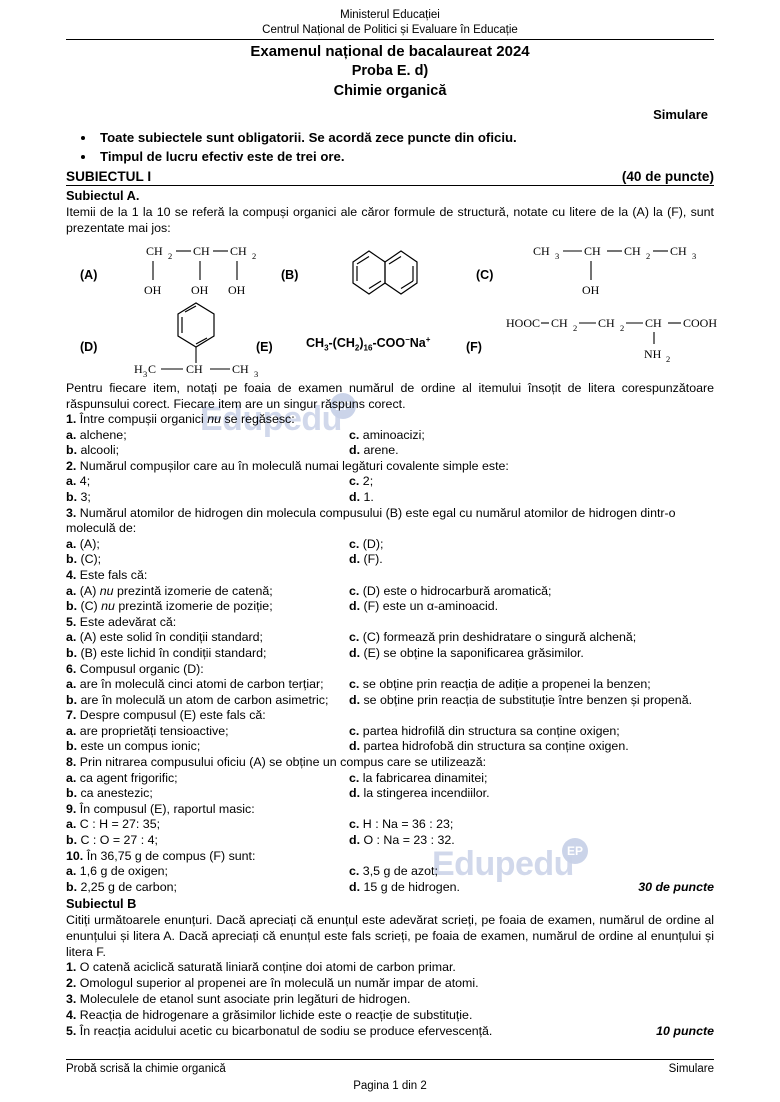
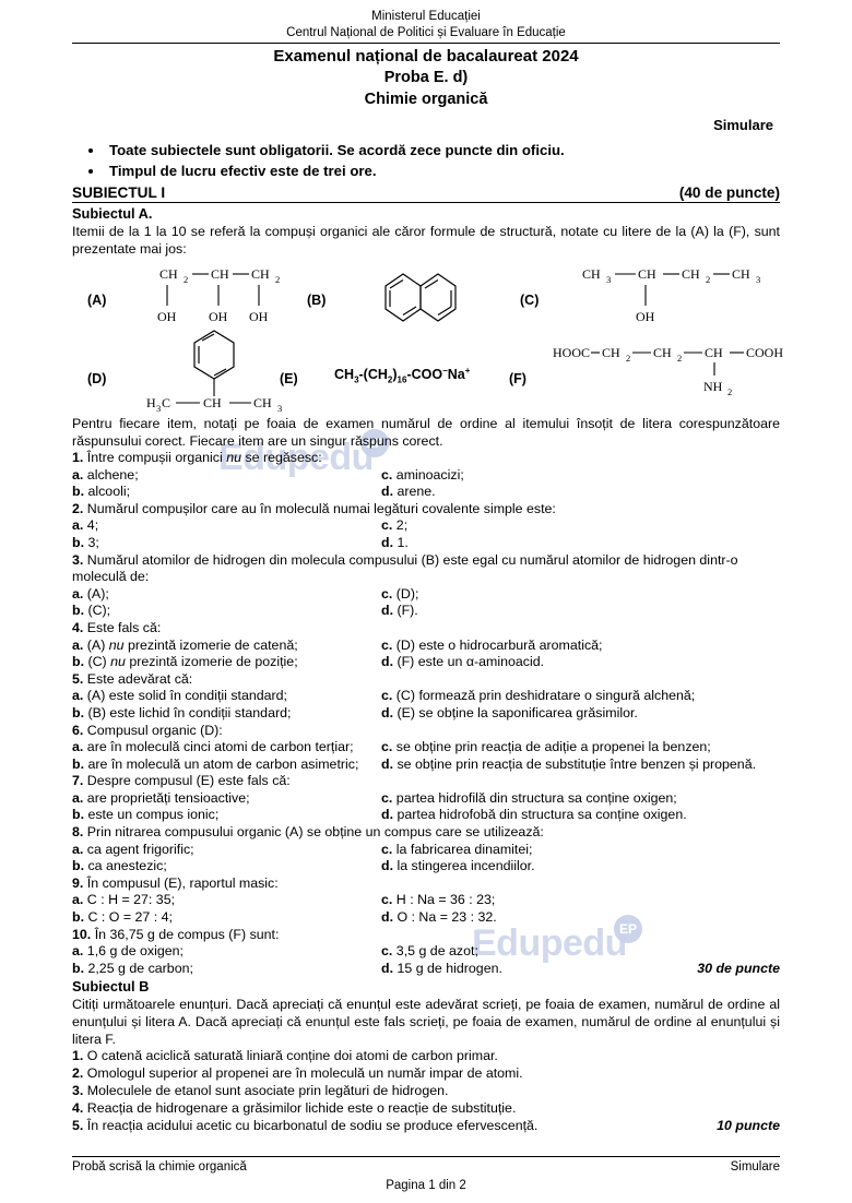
  Edupedu
  EP
  Edupedu
  EP
  Ministerul Educației
  Centrul Național de Politici și Evaluare în Educație
  Examenul național de bacalaureat 2024
  Proba E. d)
  Chimie organică
  Simulare
  Toate subiectele sunt obligatorii. Se acordă zece puncte din oficiu.
  Timpul de lucru efectiv este de trei ore.
  SUBIECTUL I
  (40 de puncte)
  Subiectul A.
  Itemii de la 1 la 10 se referă la compuși organici ale căror formule de structură, notate cu litere de la (A) la (F), sunt prezentate mai jos:
  (A)
  CH
  2
  CH
  CH
  2
  OH
  OH
  OH
  (B)
  (C)
  CH
  3
  CH
  CH
  2
  CH
  3
  OH
  (D)
  H
  3
  C
  CH
  CH
  3
  (E)
  CH3-(CH2)16-COO−Na+
  (F)
  HOOC
  CH
  2
  CH
  2
  CH
  COOH
  NH
  2
  Pentru fiecare item, notați pe foaia de examen numărul de ordine al itemului însoțit de litera corespunzătoare răspunsului corect. Fiecare item are un singur răspuns corect.
  1. Între compușii organici nu se regăsesc:
  a. alchene;
  c. aminoacizi;
  b. alcooli;
  d. arene.
  2. Numărul compușilor care au în moleculă numai legături covalente simple este:
  a. 4;
  c. 2;
  b. 3;
  d. 1.
  3. Numărul atomilor de hidrogen din molecula compusului (B) este egal cu numărul atomilor de hidrogen dintr-o moleculă de:
  a. (A);
  c. (D);
  b. (C);
  d. (F).
  4. Este fals că:
  a. (A) nu prezintă izomerie de catenă;
  c. (D) este o hidrocarbură aromatică;
  b. (C) nu prezintă izomerie de poziție;
  d. (F) este un α-aminoacid.
  5. Este adevărat că:
  a. (A) este solid în condiții standard;
  c. (C) formează prin deshidratare o singură alchenă;
  b. (B) este lichid în condiții standard;
  d. (E) se obține la saponificarea grăsimilor.
  6. Compusul organic (D):
  a. are în moleculă cinci atomi de carbon terțiar;
  c. se obține prin reacția de adiție a propenei la benzen;
  b. are în moleculă un atom de carbon asimetric;
  d. se obține prin reacția de substituție între benzen și propenă.
  7. Despre compusul (E) este fals că:
  a. are proprietăți tensioactive;
  c. partea hidrofilă din structura sa conține oxigen;
  b. este un compus ionic;
  d. partea hidrofobă din structura sa conține oxigen.
- 8. Prin nitrarea compusului oficiu (A) se obține un compus care se utilizează:
+ 8. Prin nitrarea compusului organic (A) se obține un compus care se utilizează:
  a. ca agent frigorific;
  c. la fabricarea dinamitei;
  b. ca anestezic;
  d. la stingerea incendiilor.
  9. În compusul (E), raportul masic:
  a. C : H = 27: 35;
  c. H : Na = 36 : 23;
  b. C : O = 27 : 4;
  d. O : Na = 23 : 32.
  10. În 36,75 g de compus (F) sunt:
  a. 1,6 g de oxigen;
  c. 3,5 g de azot;
  b. 2,25 g de carbon;
  d. 15 g de hidrogen.
  30 de puncte
  Subiectul B
  Citiți următoarele enunțuri. Dacă apreciați că enunțul este adevărat scrieți, pe foaia de examen, numărul de ordine al enunțului și litera A. Dacă apreciați că enunțul este fals scrieți, pe foaia de examen, numărul de ordine al enunțului și litera F.
  1. O catenă aciclică saturată liniară conține doi atomi de carbon primar.
  2. Omologul superior al propenei are în moleculă un număr impar de atomi.
  3. Moleculele de etanol sunt asociate prin legături de hidrogen.
  4. Reacția de hidrogenare a grăsimilor lichide este o reacție de substituție.
  5. În reacția acidului acetic cu bicarbonatul de sodiu se produce efervescență.
  10 puncte
  Probă scrisă la chimie organică
  Simulare
  Pagina 1 din 2
